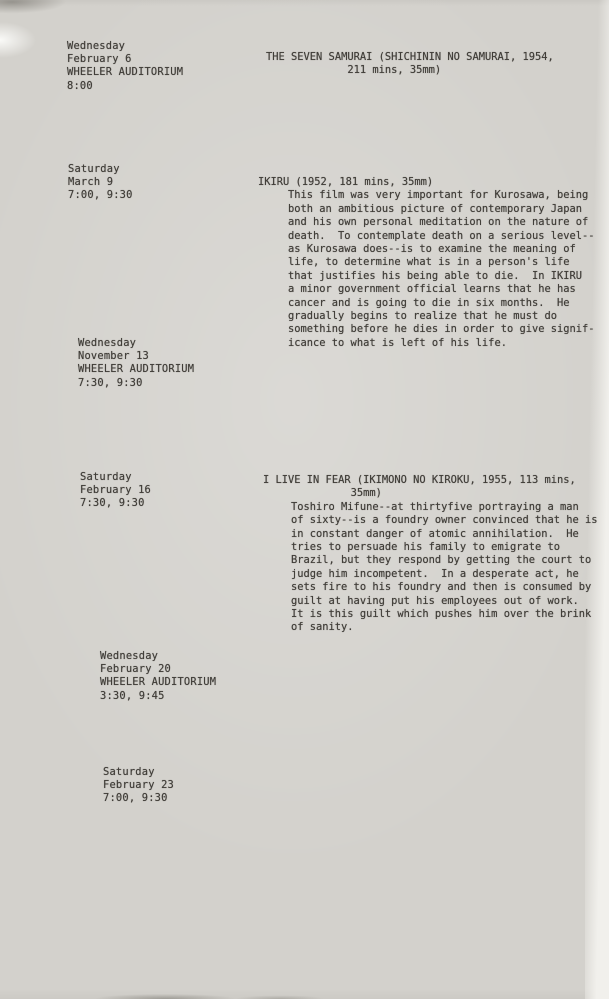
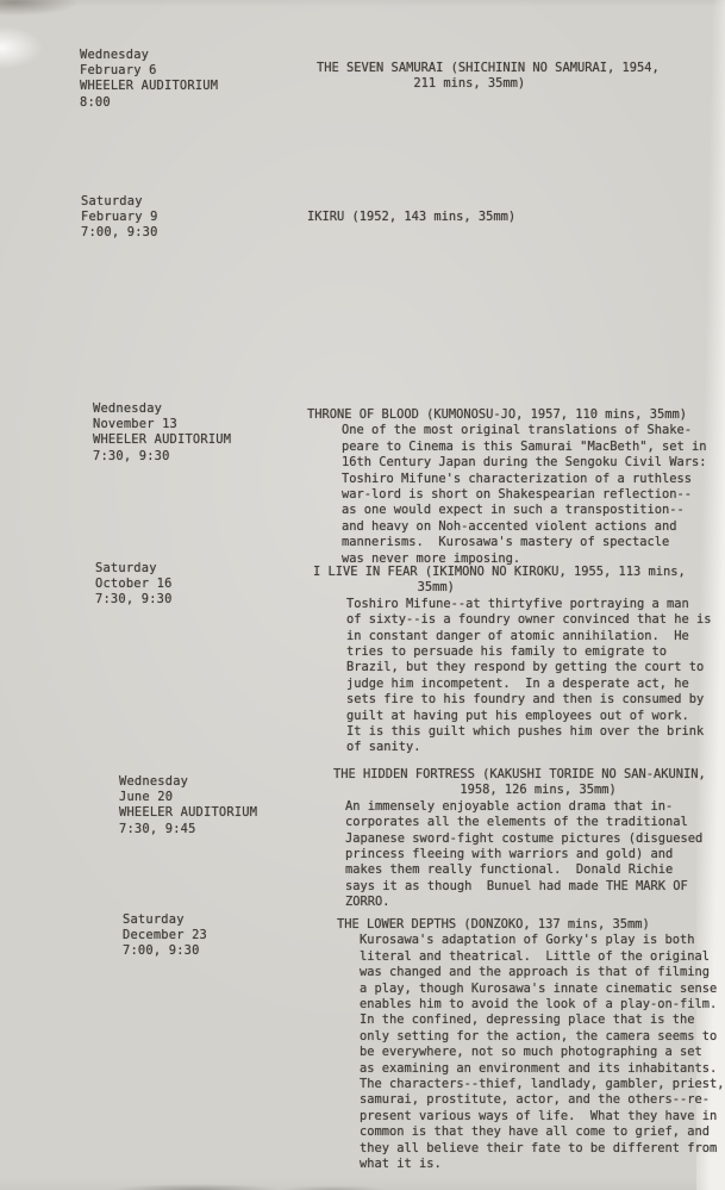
  Wednesday
  February 6
  WHEELER AUDITORIUM
  8:00
  THE SEVEN SAMURAI (SHICHININ NO SAMURAI, 1954,
  211 mins, 35mm)
  Saturday
- March 9
+ February 9
  7:00, 9:30
- IKIRU (1952, 181 mins, 35mm)
+ IKIRU (1952, 143 mins, 35mm)
- This film was very important for Kurosawa, being
- both an ambitious picture of contemporary Japan
- and his own personal meditation on the nature of
- death. To contemplate death on a serious level--
- as Kurosawa does--is to examine the meaning of
- life, to determine what is in a person's life
- that justifies his being able to die. In IKIRU
- a minor government official learns that he has
- cancer and is going to die in six months. He
- gradually begins to realize that he must do
- something before he dies in order to give signif-
- icance to what is left of his life.
  Wednesday
  November 13
  WHEELER AUDITORIUM
  7:30, 9:30
+ THRONE OF BLOOD (KUMONOSU-JO, 1957, 110 mins, 35mm)
+ One of the most original translations of Shake-
+ peare to Cinema is this Samurai "MacBeth", set in
+ 16th Century Japan during the Sengoku Civil Wars:
+ Toshiro Mifune's characterization of a ruthless
+ war-lord is short on Shakespearian reflection--
+ as one would expect in such a transpostition--
+ and heavy on Noh-accented violent actions and
+ mannerisms. Kurosawa's mastery of spectacle
+ was never more imposing.
  Saturday
- February 16
+ October 16
  7:30, 9:30
  I LIVE IN FEAR (IKIMONO NO KIROKU, 1955, 113 mins,
  35mm)
  Toshiro Mifune--at thirtyfive portraying a man
  of sixty--is a foundry owner convinced that he is
  in constant danger of atomic annihilation. He
  tries to persuade his family to emigrate to
  Brazil, but they respond by getting the court to
  judge him incompetent. In a desperate act, he
  sets fire to his foundry and then is consumed by
  guilt at having put his employees out of work.
  It is this guilt which pushes him over the brink
  of sanity.
  Wednesday
- February 20
+ June 20
  WHEELER AUDITORIUM
- 3:30, 9:45
+ 7:30, 9:45
+ THE HIDDEN FORTRESS (KAKUSHI TORIDE NO SAN-AKUNIN,
+ 1958, 126 mins, 35mm)
+ An immensely enjoyable action drama that in-
+ corporates all the elements of the traditional
+ Japanese sword-fight costume pictures (disguesed
+ princess fleeing with warriors and gold) and
+ makes them really functional. Donald Richie
+ says it as though Bunuel had made THE MARK OF
+ ZORRO.
  Saturday
- February 23
+ December 23
  7:00, 9:30
+ THE LOWER DEPTHS (DONZOKO, 137 mins, 35mm)
+ Kurosawa's adaptation of Gorky's play is both
+ literal and theatrical. Little of the original
+ was changed and the approach is that of filming
+ a play, though Kurosawa's innate cinematic sense
+ enables him to avoid the look of a play-on-film.
+ In the confined, depressing place that is the
+ only setting for the action, the camera seems to
+ be everywhere, not so much photographing a set
+ as examining an environment and its inhabitants.
+ The characters--thief, landlady, gambler, priest,
+ samurai, prostitute, actor, and the others--re-
+ present various ways of life. What they have in
+ common is that they have all come to grief, and
+ they all believe their fate to be different from
+ what it is.
